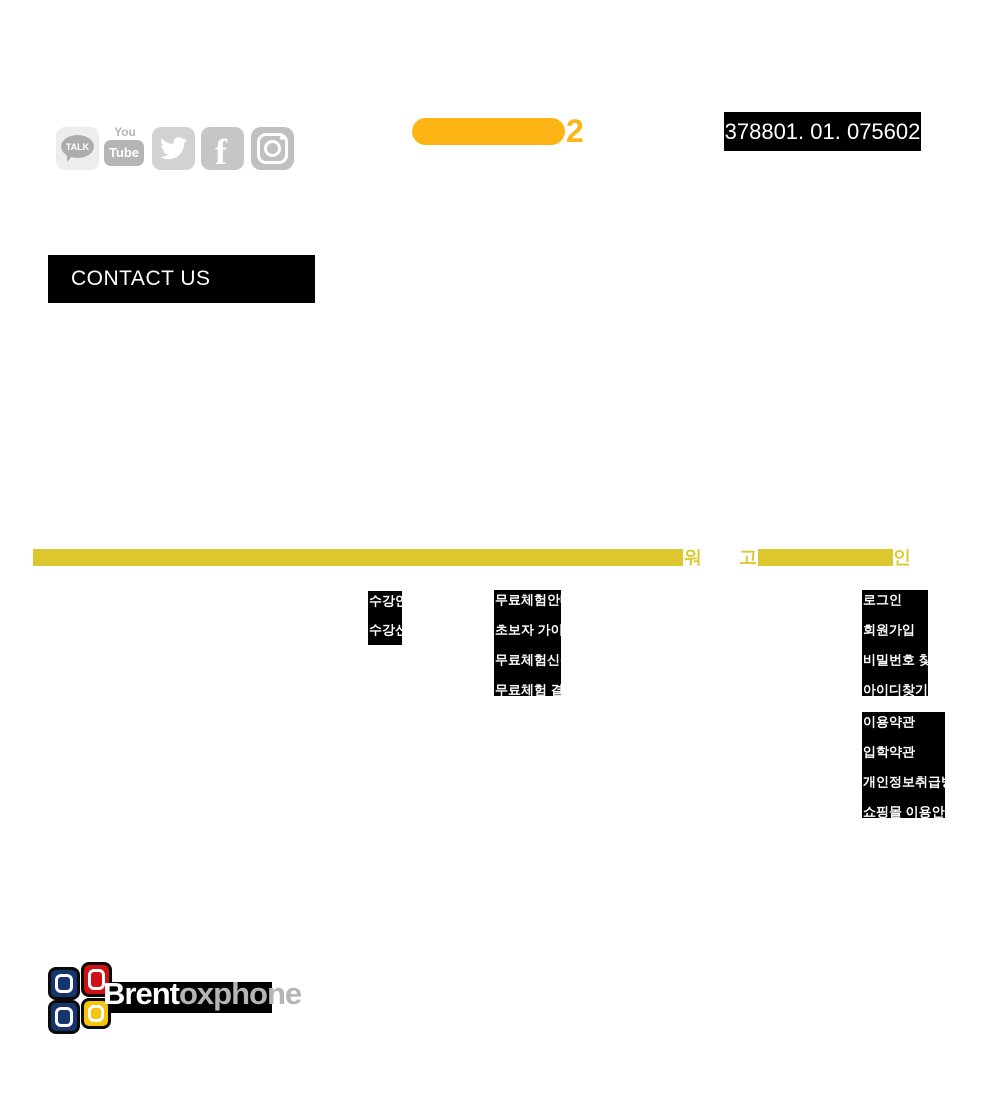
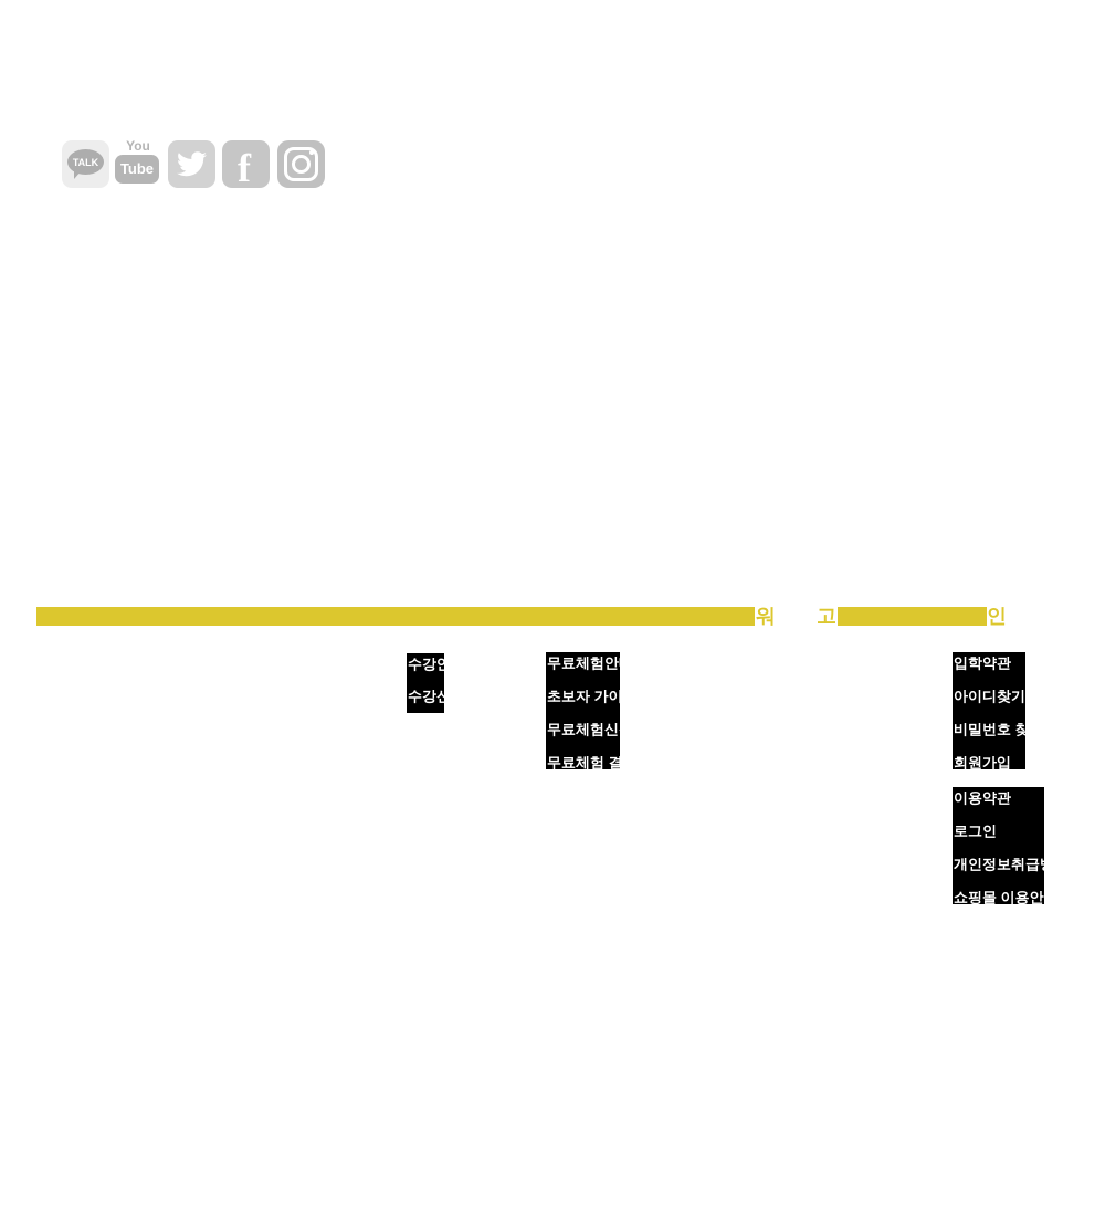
  TALK
  You
  Tube
  f
- 2
- 378801. 01. 075602
- CONTACT US
  워
  고
  인
  수강안
  수강신
  무료체험안
  초보자 가이
  무료체험신
- 로그인
+ 입학약관
- 회원가입
+ 아이디찾기
  비밀번호 찾
- 아이디찾기
+ 회원가입
  이용약관
- 입학약관
+ 로그인
  개인정보취급
  쇼핑몰 이용안
- Brentoxphone
